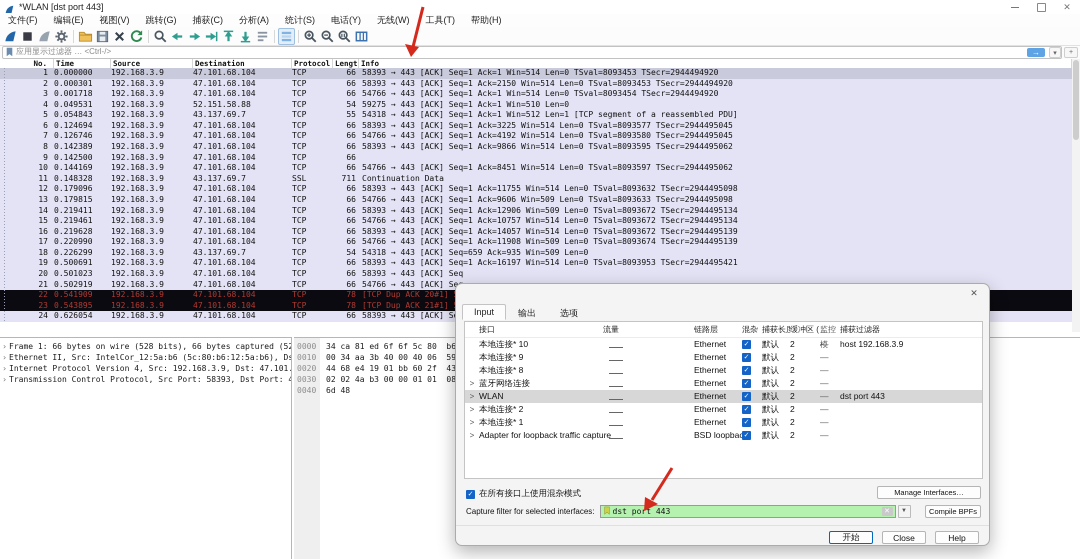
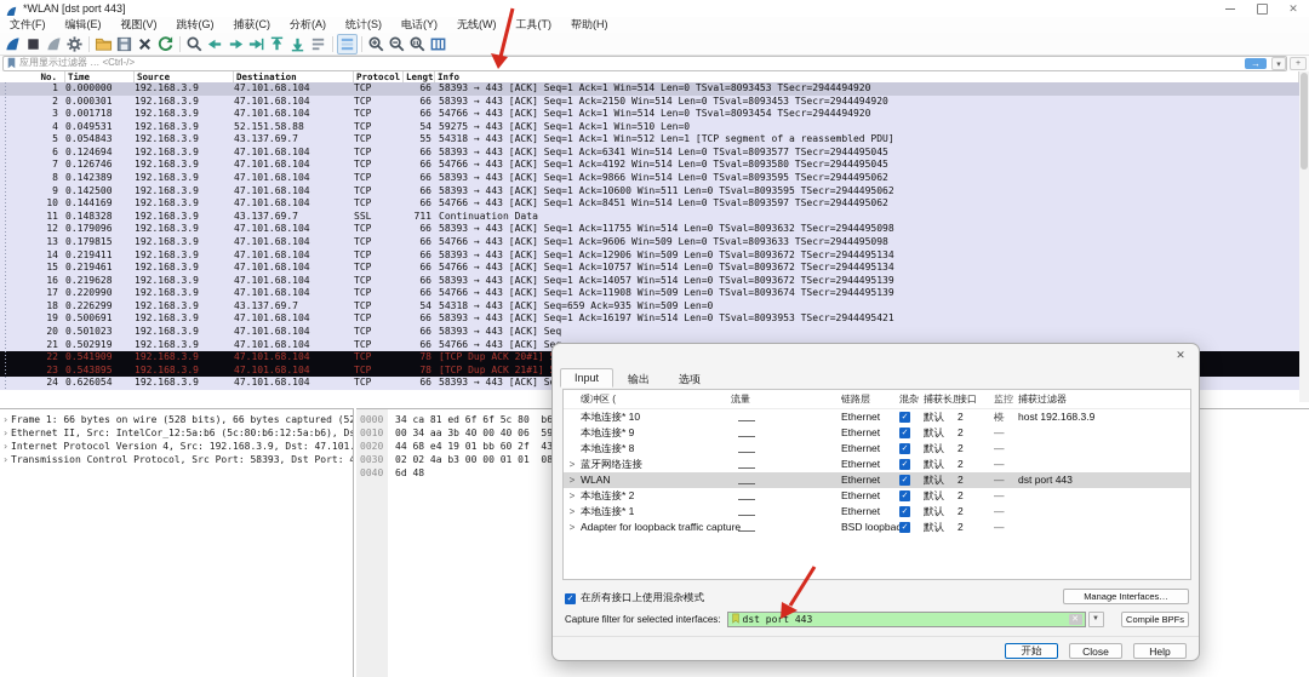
  *WLAN [dst port 443]
  ✕
  文件(F)
  编辑(E)
  视图(V)
  跳转(G)
  捕获(C)
  分析(A)
  统计(S)
  电话(Y)
  无线(W)
  工具(T)
  帮助(H)
  应用显示过滤器 … <Ctrl-/>
  →
  No.
  Time
  Source
  Destination
  Protocol
  Lengt
  Info
  1
  0.000000
  192.168.3.9
  47.101.68.104
  TCP
  66
  58393 → 443 [ACK] Seq=1 Ack=1 Win=514 Len=0 TSval=8093453 TSecr=2944494920
  2
  0.000301
  192.168.3.9
  47.101.68.104
  TCP
  66
  58393 → 443 [ACK] Seq=1 Ack=2150 Win=514 Len=0 TSval=8093453 TSecr=2944494920
  3
  0.001718
  192.168.3.9
  47.101.68.104
  TCP
  66
  54766 → 443 [ACK] Seq=1 Ack=1 Win=514 Len=0 TSval=8093454 TSecr=2944494920
  4
  0.049531
  192.168.3.9
  52.151.58.88
  TCP
  54
  59275 → 443 [ACK] Seq=1 Ack=1 Win=510 Len=0
  5
  0.054843
  192.168.3.9
  43.137.69.7
  TCP
  55
  54318 → 443 [ACK] Seq=1 Ack=1 Win=512 Len=1 [TCP segment of a reassembled PDU]
  6
  0.124694
  192.168.3.9
  47.101.68.104
  TCP
  66
- 58393 → 443 [ACK] Seq=1 Ack=3225 Win=514 Len=0 TSval=8093577 TSecr=2944495045
+ 58393 → 443 [ACK] Seq=1 Ack=6341 Win=514 Len=0 TSval=8093577 TSecr=2944495045
  7
  0.126746
  192.168.3.9
  47.101.68.104
  TCP
  66
  54766 → 443 [ACK] Seq=1 Ack=4192 Win=514 Len=0 TSval=8093580 TSecr=2944495045
  8
  0.142389
  192.168.3.9
  47.101.68.104
  TCP
  66
  58393 → 443 [ACK] Seq=1 Ack=9866 Win=514 Len=0 TSval=8093595 TSecr=2944495062
  9
  0.142500
  192.168.3.9
  47.101.68.104
  TCP
  66
+ 58393 → 443 [ACK] Seq=1 Ack=10600 Win=511 Len=0 TSval=8093595 TSecr=2944495062
  10
  0.144169
  192.168.3.9
  47.101.68.104
  TCP
  66
  54766 → 443 [ACK] Seq=1 Ack=8451 Win=514 Len=0 TSval=8093597 TSecr=2944495062
  11
  0.148328
  192.168.3.9
  43.137.69.7
  SSL
  711
  Continuation Data
  12
  0.179096
  192.168.3.9
  47.101.68.104
  TCP
  66
  58393 → 443 [ACK] Seq=1 Ack=11755 Win=514 Len=0 TSval=8093632 TSecr=2944495098
  13
  0.179815
  192.168.3.9
  47.101.68.104
  TCP
  66
  54766 → 443 [ACK] Seq=1 Ack=9606 Win=509 Len=0 TSval=8093633 TSecr=2944495098
  14
  0.219411
  192.168.3.9
  47.101.68.104
  TCP
  66
  58393 → 443 [ACK] Seq=1 Ack=12906 Win=509 Len=0 TSval=8093672 TSecr=2944495134
  15
  0.219461
  192.168.3.9
  47.101.68.104
  TCP
  66
  54766 → 443 [ACK] Seq=1 Ack=10757 Win=514 Len=0 TSval=8093672 TSecr=2944495134
  16
  0.219628
  192.168.3.9
  47.101.68.104
  TCP
  66
  58393 → 443 [ACK] Seq=1 Ack=14057 Win=514 Len=0 TSval=8093672 TSecr=2944495139
  17
  0.220990
  192.168.3.9
  47.101.68.104
  TCP
  66
  54766 → 443 [ACK] Seq=1 Ack=11908 Win=509 Len=0 TSval=8093674 TSecr=2944495139
  18
  0.226299
  192.168.3.9
  43.137.69.7
  TCP
  54
  54318 → 443 [ACK] Seq=659 Ack=935 Win=509 Len=0
  19
  0.500691
  192.168.3.9
  47.101.68.104
  TCP
  66
  58393 → 443 [ACK] Seq=1 Ack=16197 Win=514 Len=0 TSval=8093953 TSecr=2944495421
  20
  0.501023
  192.168.3.9
  47.101.68.104
  TCP
  66
  58393 → 443 [ACK] Seq
  21
  0.502919
  192.168.3.9
  47.101.68.104
  TCP
  66
  54766 → 443 [ACK] Se
  22
  0.541909
  192.168.3.9
  47.101.68.104
  TCP
  78
  [TCP Dup ACK 20#1]
  23
  0.543895
  192.168.3.9
  47.101.68.104
  TCP
  78
  [TCP Dup ACK 21#1]
  24
  0.626054
  192.168.3.9
  47.101.68.104
  TCP
  66
  58393 → 443 [ACK] S
  › Frame 1: 66 bytes on wire (528 bits), 66 bytes captured (52
  › Ethernet II, Src: IntelCor_12:5a:b6 (5c:80:b6:12:5a:b6), Ds
  › Internet Protocol Version 4, Src: 192.168.3.9, Dst: 47.101.
  › Transmission Control Protocol, Src Port: 58393, Dst Port: 4
  0000
  34 ca 81 ed 6f 6f 5c 80 b6
  0010
  00 34 aa 3b 40 00 40 06 59
  0020
  44 68 e4 19 01 bb 60 2f 43
  0030
  02 02 4a b3 00 00 01 01 08
  0040
  6d 48
  ✕
  Input
  输出
  选项
- 接口
+ 缓冲区 (
  流量
  链路层
  混杂
  捕获长
- 缓冲区 (
+ 接口
  监控模
  捕获过滤器
  本地连接* 10
  Ethernet
  默认
  2
  —
  host 192.168.3.9
  本地连接* 9
  Ethernet
  默认
  2
  —
  本地连接* 8
  Ethernet
  默认
  2
  —
  >
  蓝牙网络连接
  Ethernet
  默认
  2
  —
  >
  WLAN
  Ethernet
  默认
  2
  —
  dst port 443
  >
  本地连接* 2
  Ethernet
  默认
  2
  —
  >
  本地连接* 1
  Ethernet
  默认
  2
  —
  >
  Adapter for loopback traffic captu
  BSD loopba
  默认
  2
  —
  在所有接口上使用混杂模式
  Manage Interfaces…
  Capture filter for selected interfaces:
  dst port 443
  Compile BPFs
  开始
  Close
  Help
